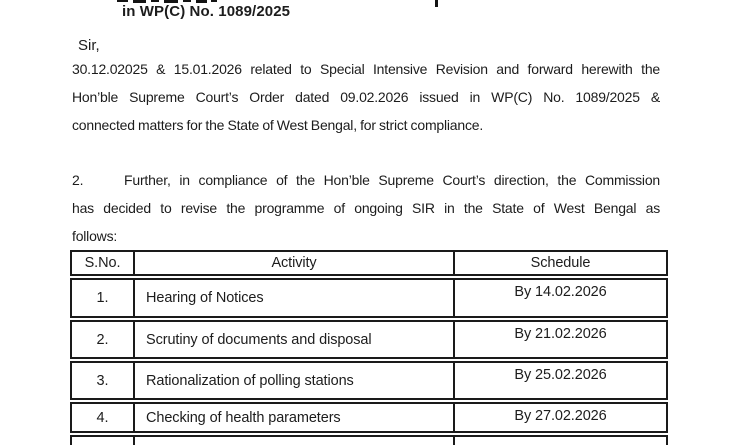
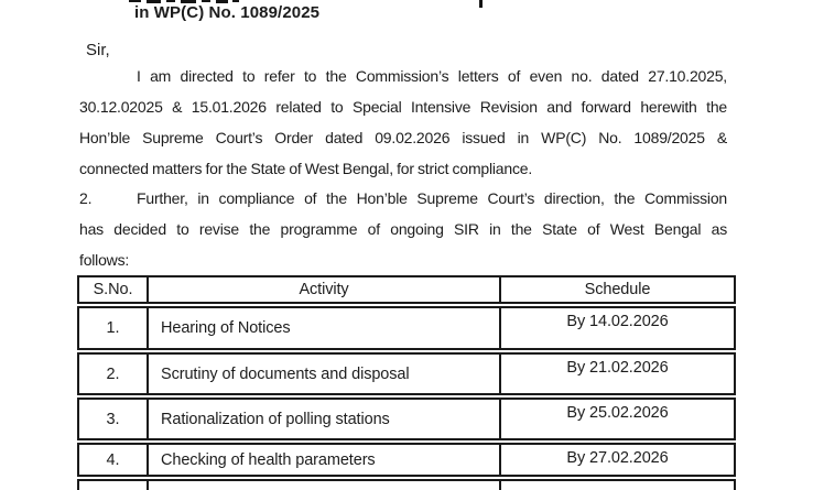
  in WP(C) No. 1089/2025
  Sir,
+ I am directed to refer to the Commission’s letters of even no. dated 27.10.2025,
  30.12.02025 & 15.01.2026 related to Special Intensive Revision and forward herewith the
  Hon’ble Supreme Court’s Order dated 09.02.2026 issued in WP(C) No. 1089/2025 &
  connected matters for the State of West Bengal, for strict compliance.
  2. Further, in compliance of the Hon’ble Supreme Court’s direction, the Commission
  has decided to revise the programme of ongoing SIR in the State of West Bengal as
  follows:
  S.No.
  Activity
  Schedule
  1.
  Hearing of Notices
  By 14.02.2026
  2.
  Scrutiny of documents and disposal
  By 21.02.2026
  3.
  Rationalization of polling stations
  By 25.02.2026
  4.
  Checking of health parameters
  By 27.02.2026
